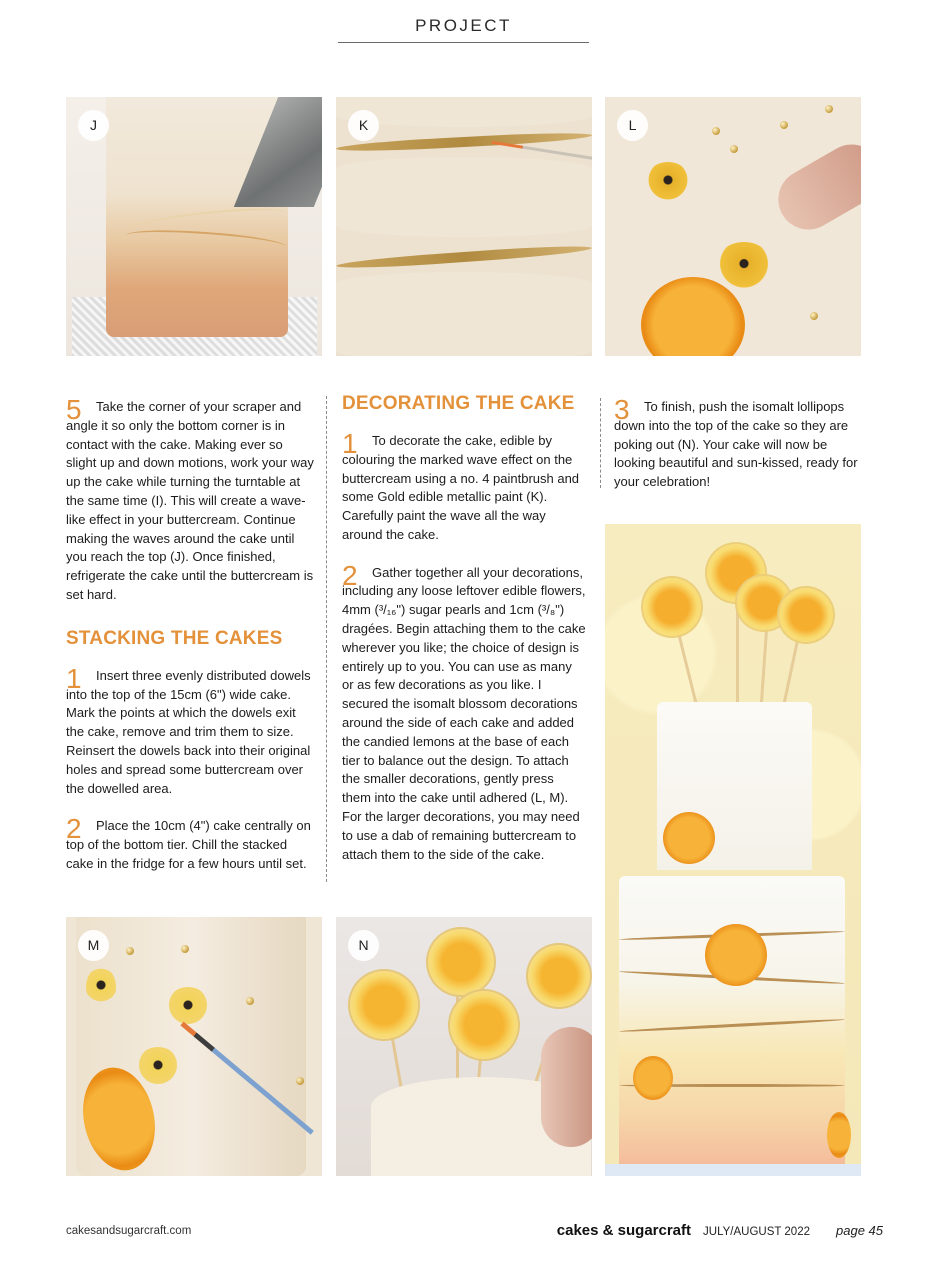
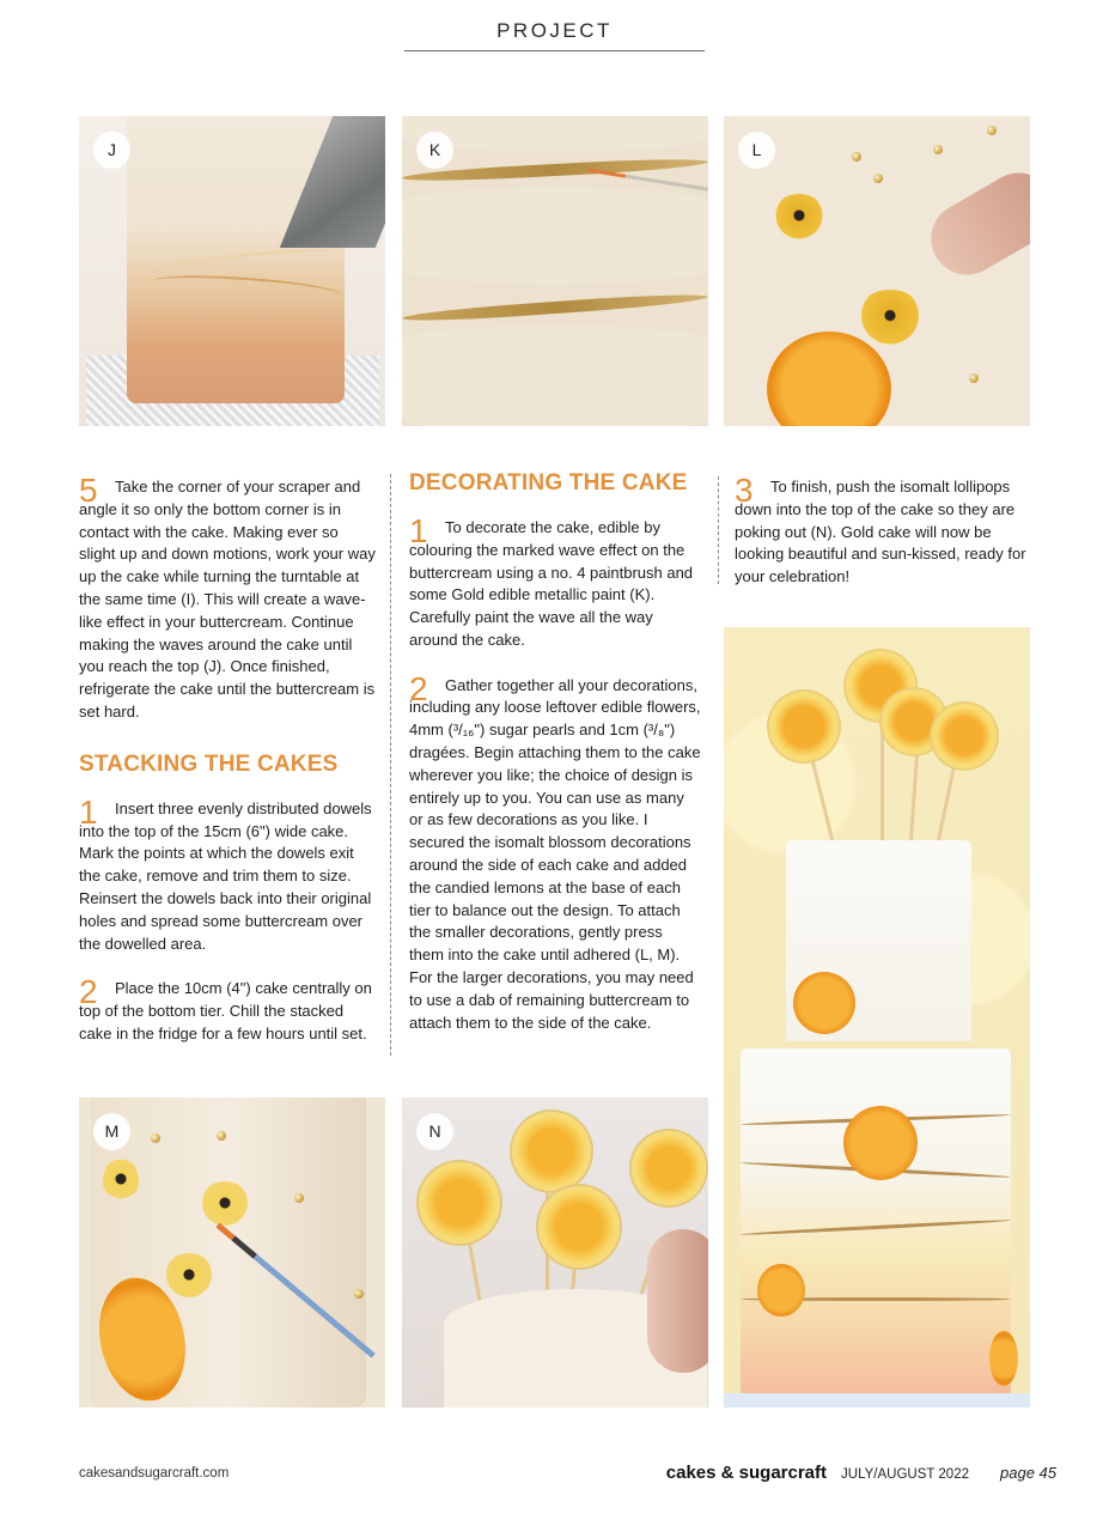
  PROJECT
  J
  K
  L
  5
  Take the corner of your scraper and angle it so only the bottom corner is in contact with the cake. Making ever so slight up and down motions, work your way up the cake while turning the turntable at the same time (I). This will create a wave-like effect in your buttercream. Continue making the waves around the cake until you reach the top (J). Once finished, refrigerate the cake until the buttercream is set hard.
  STACKING THE CAKES
  1
  Insert three evenly distributed dowels into the top of the 15cm (6") wide cake. Mark the points at which the dowels exit the cake, remove and trim them to size. Reinsert the dowels back into their original holes and spread some buttercream over the dowelled area.
  2
  Place the 10cm (4") cake centrally on top of the bottom tier. Chill the stacked cake in the fridge for a few hours until set.
  DECORATING THE CAKE
  1
  To decorate the cake, edible by colouring the marked wave effect on the buttercream using a no. 4 paintbrush and some Gold edible metallic paint (K). Carefully paint the wave all the way around the cake.
  2
  Gather together all your decorations, including any loose leftover edible flowers, 4mm (³/₁₆") sugar pearls and 1cm (³/₈") dragées. Begin attaching them to the cake wherever you like; the choice of design is entirely up to you. You can use as many or as few decorations as you like. I secured the isomalt blossom decorations around the side of each cake and added the candied lemons at the base of each tier to balance out the design. To attach the smaller decorations, gently press them into the cake until adhered (L, M). For the larger decorations, you may need to use a dab of remaining buttercream to attach them to the side of the cake.
  3
- To finish, push the isomalt lollipops down into the top of the cake so they are poking out (N). Your cake will now be looking beautiful and sun-kissed, ready for your celebration!
+ To finish, push the isomalt lollipops down into the top of the cake so they are poking out (N). Gold cake will now be looking beautiful and sun-kissed, ready for your celebration!
  M
  N
  cakesandsugarcraft.com
  cakes & sugarcraft
  JULY/AUGUST 2022
  page 45
